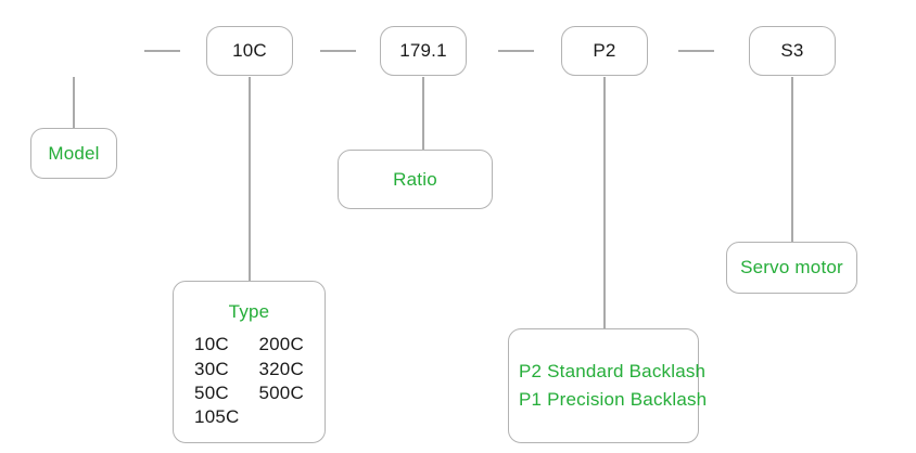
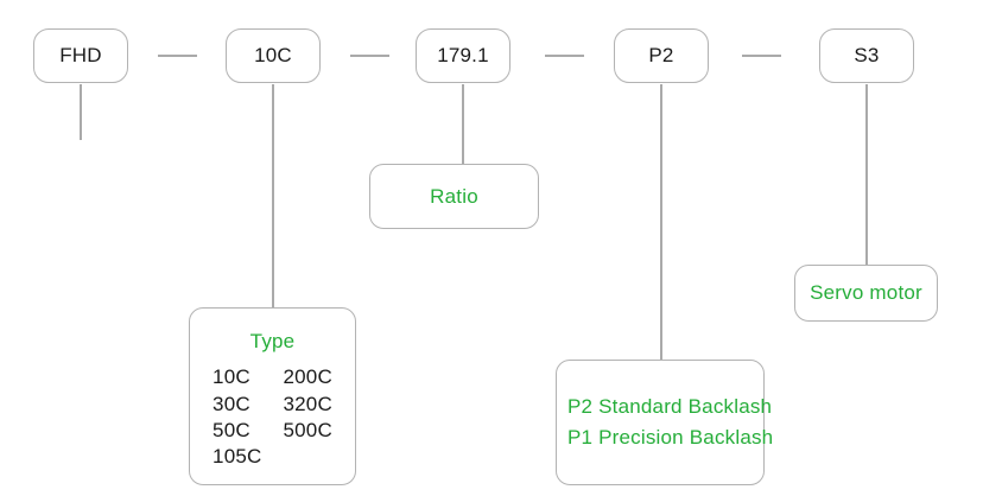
+ FHD
  10C
  179.1
  P2
  S3
- Model
  Ratio
  Servo motor
  Type
  10C
  200C
  30C
  320C
  50C
  500C
  105C
  P2 Standard Backlash
  P1 Precision Backlash
